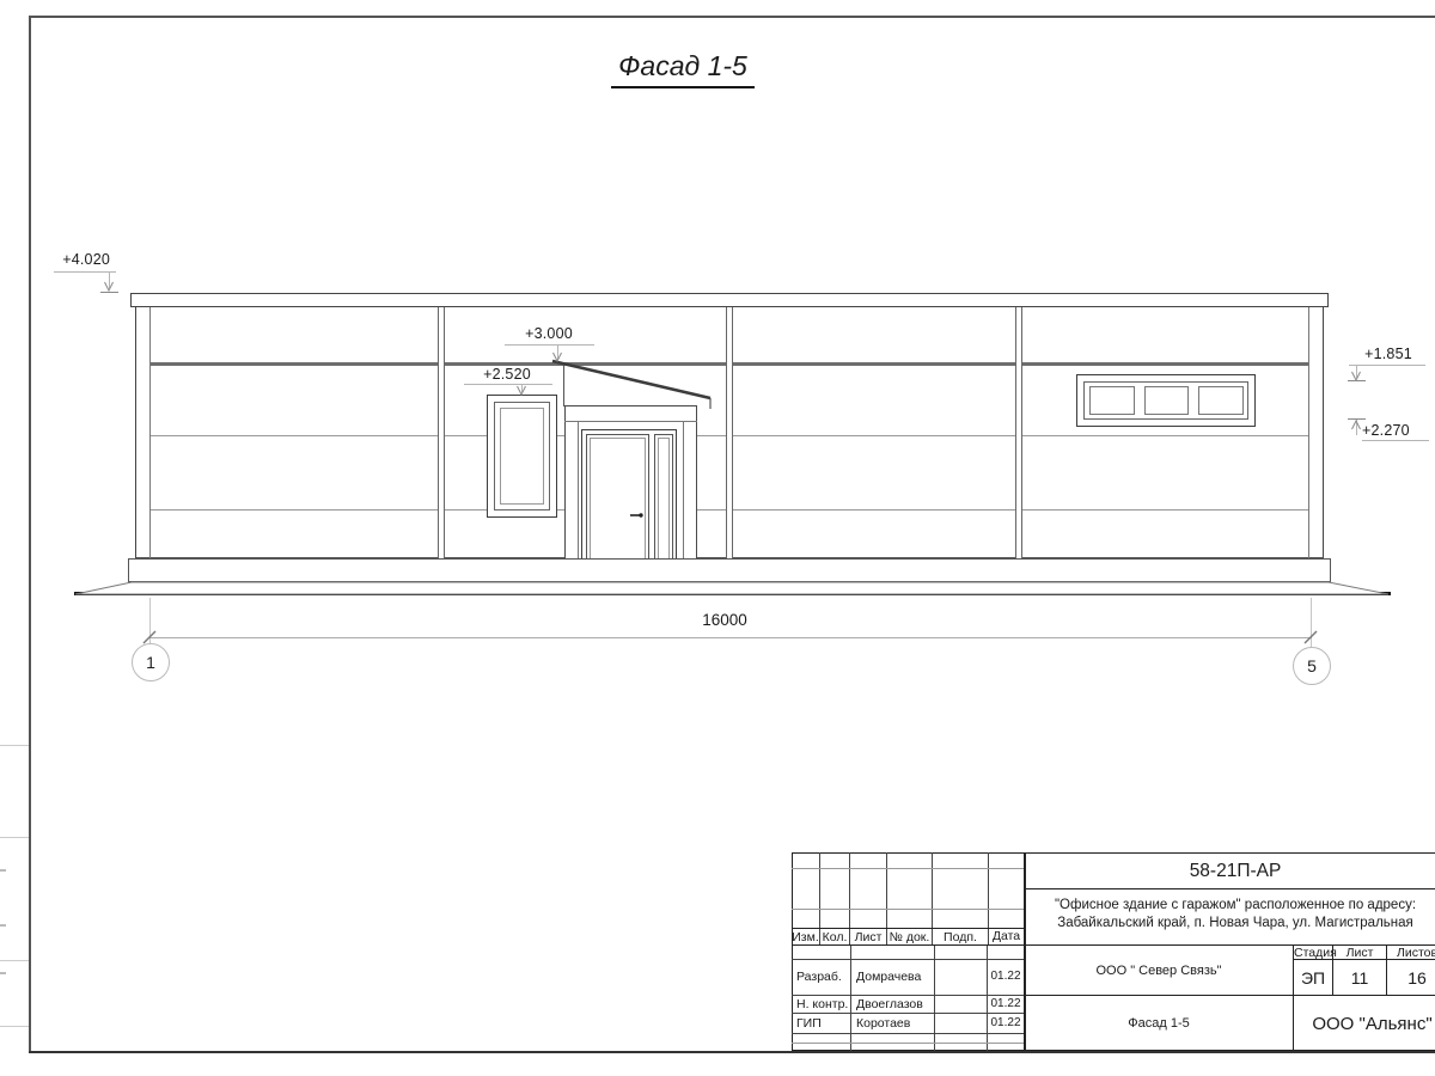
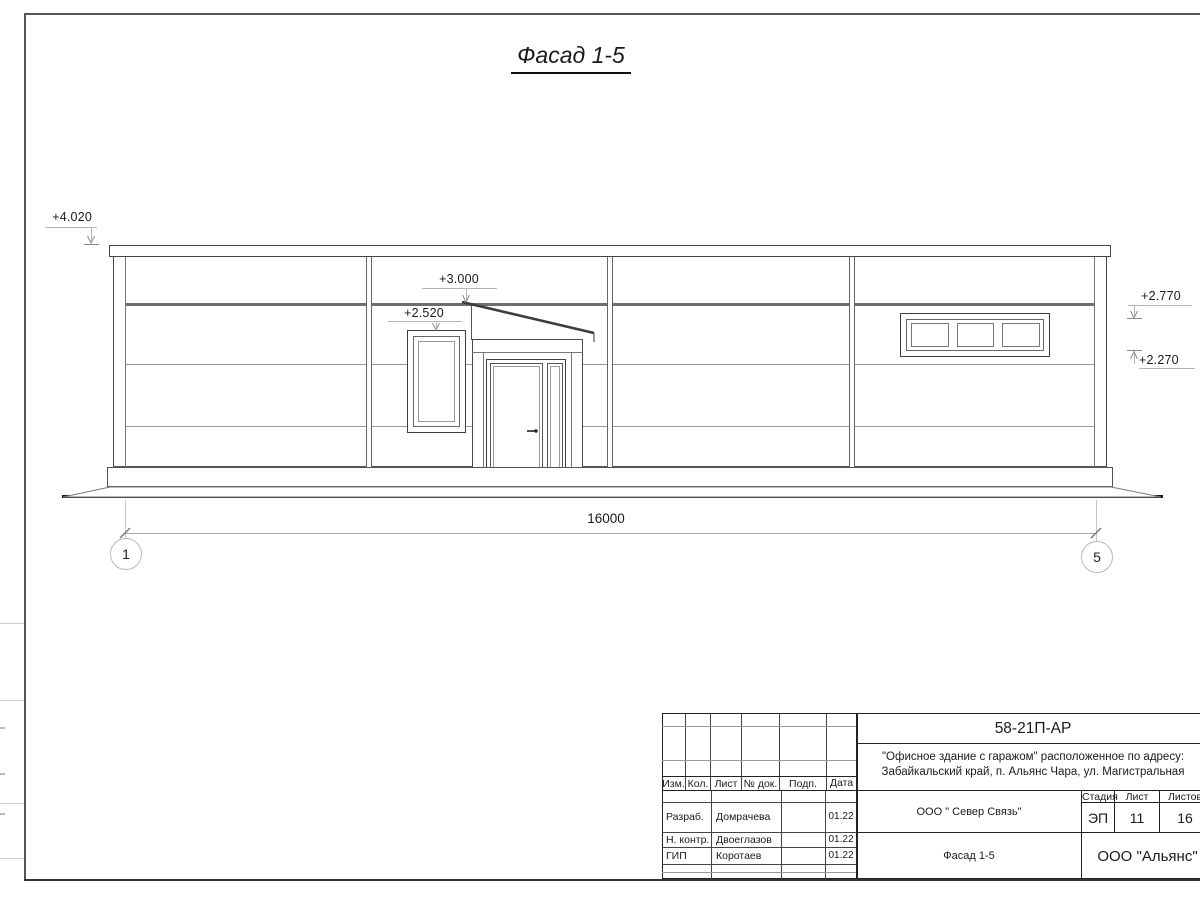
  Фасад 1-5
  +4.020
  +3.000
  +2.520
- +1.851
+ +2.770
  +2.270
  16000
  1
  5
  Изм.
  Кол.
  Лист
  № док.
  Подп.
  Дата
  Разраб.
  Домрачева
  01.22
  Н. контр.
  Двоеглазов
  01.22
  ГИП
  Коротаев
  01.22
  58-21П-АР
  "Офисное здание с гаражом" расположенное по адресу:
- Забайкальский край, п. Новая Чара, ул. Магистральная
+ Забайкальский край, п. Альянс Чара, ул. Магистральная
  ООО " Север Связь"
  Фасад 1-5
  ООО "Альянс"
  Стади
  Лист
  Листов
  ЭП
  11
  16
